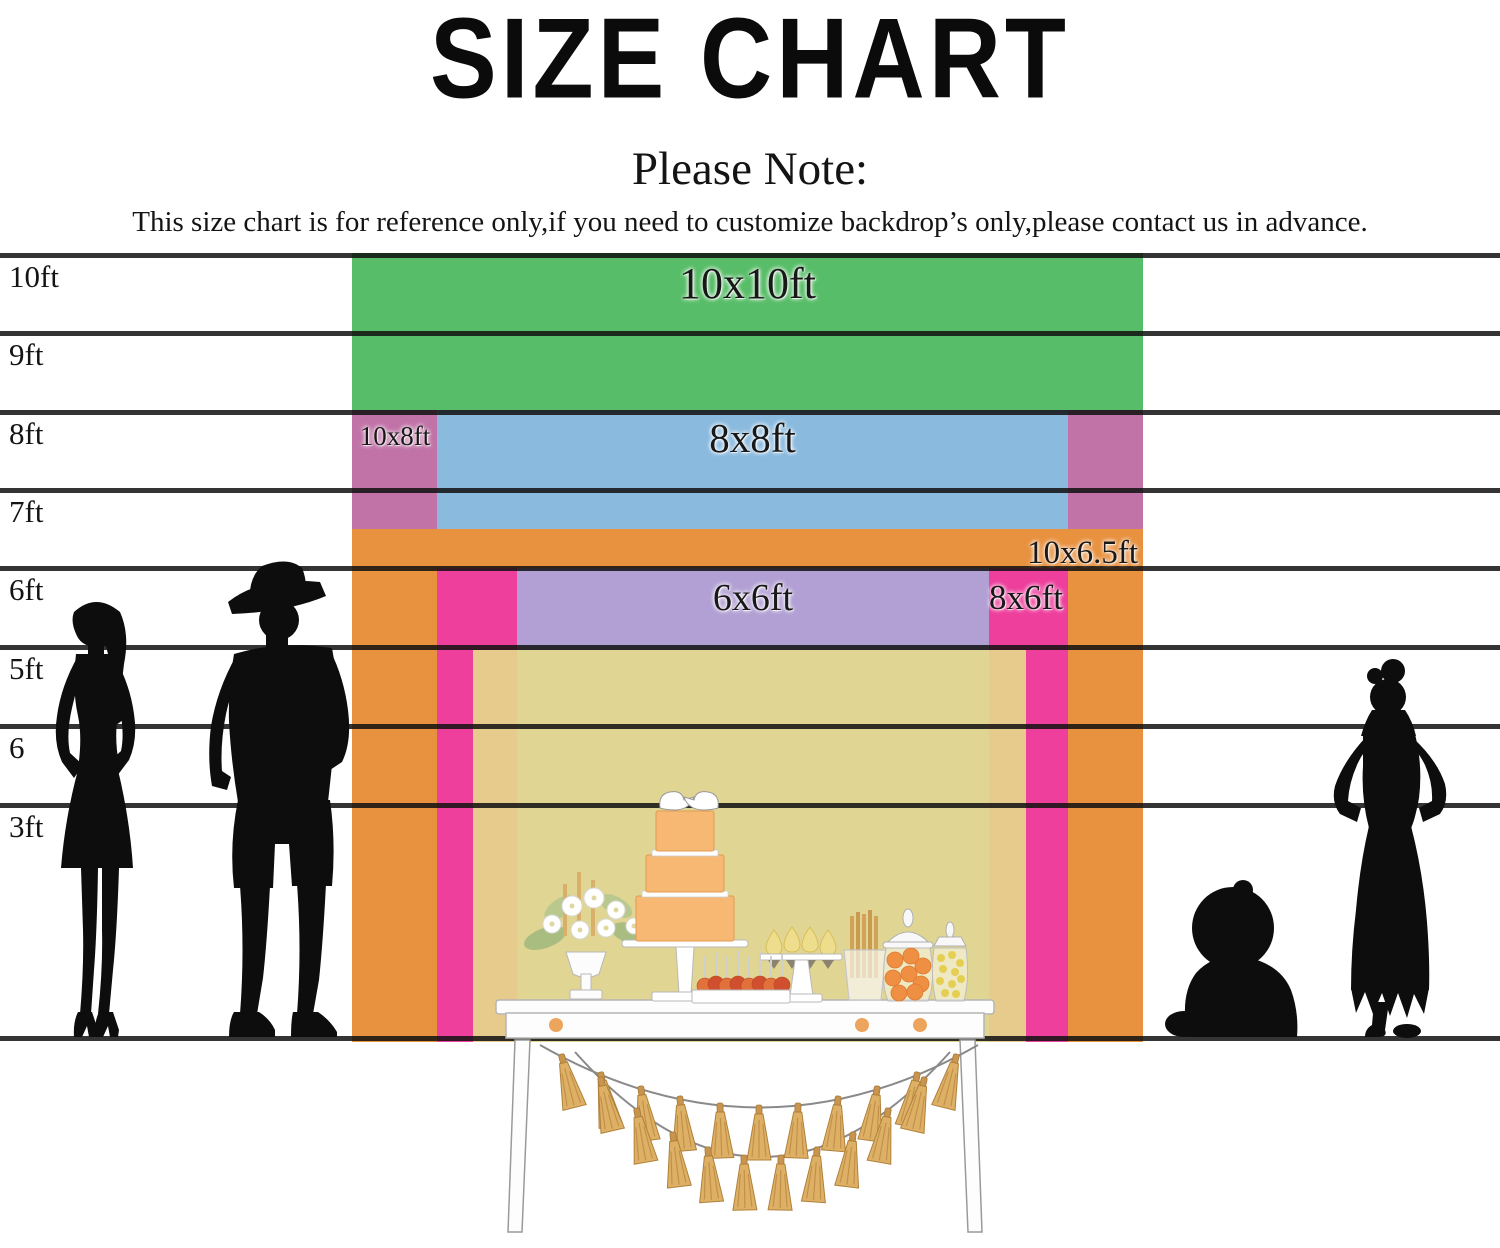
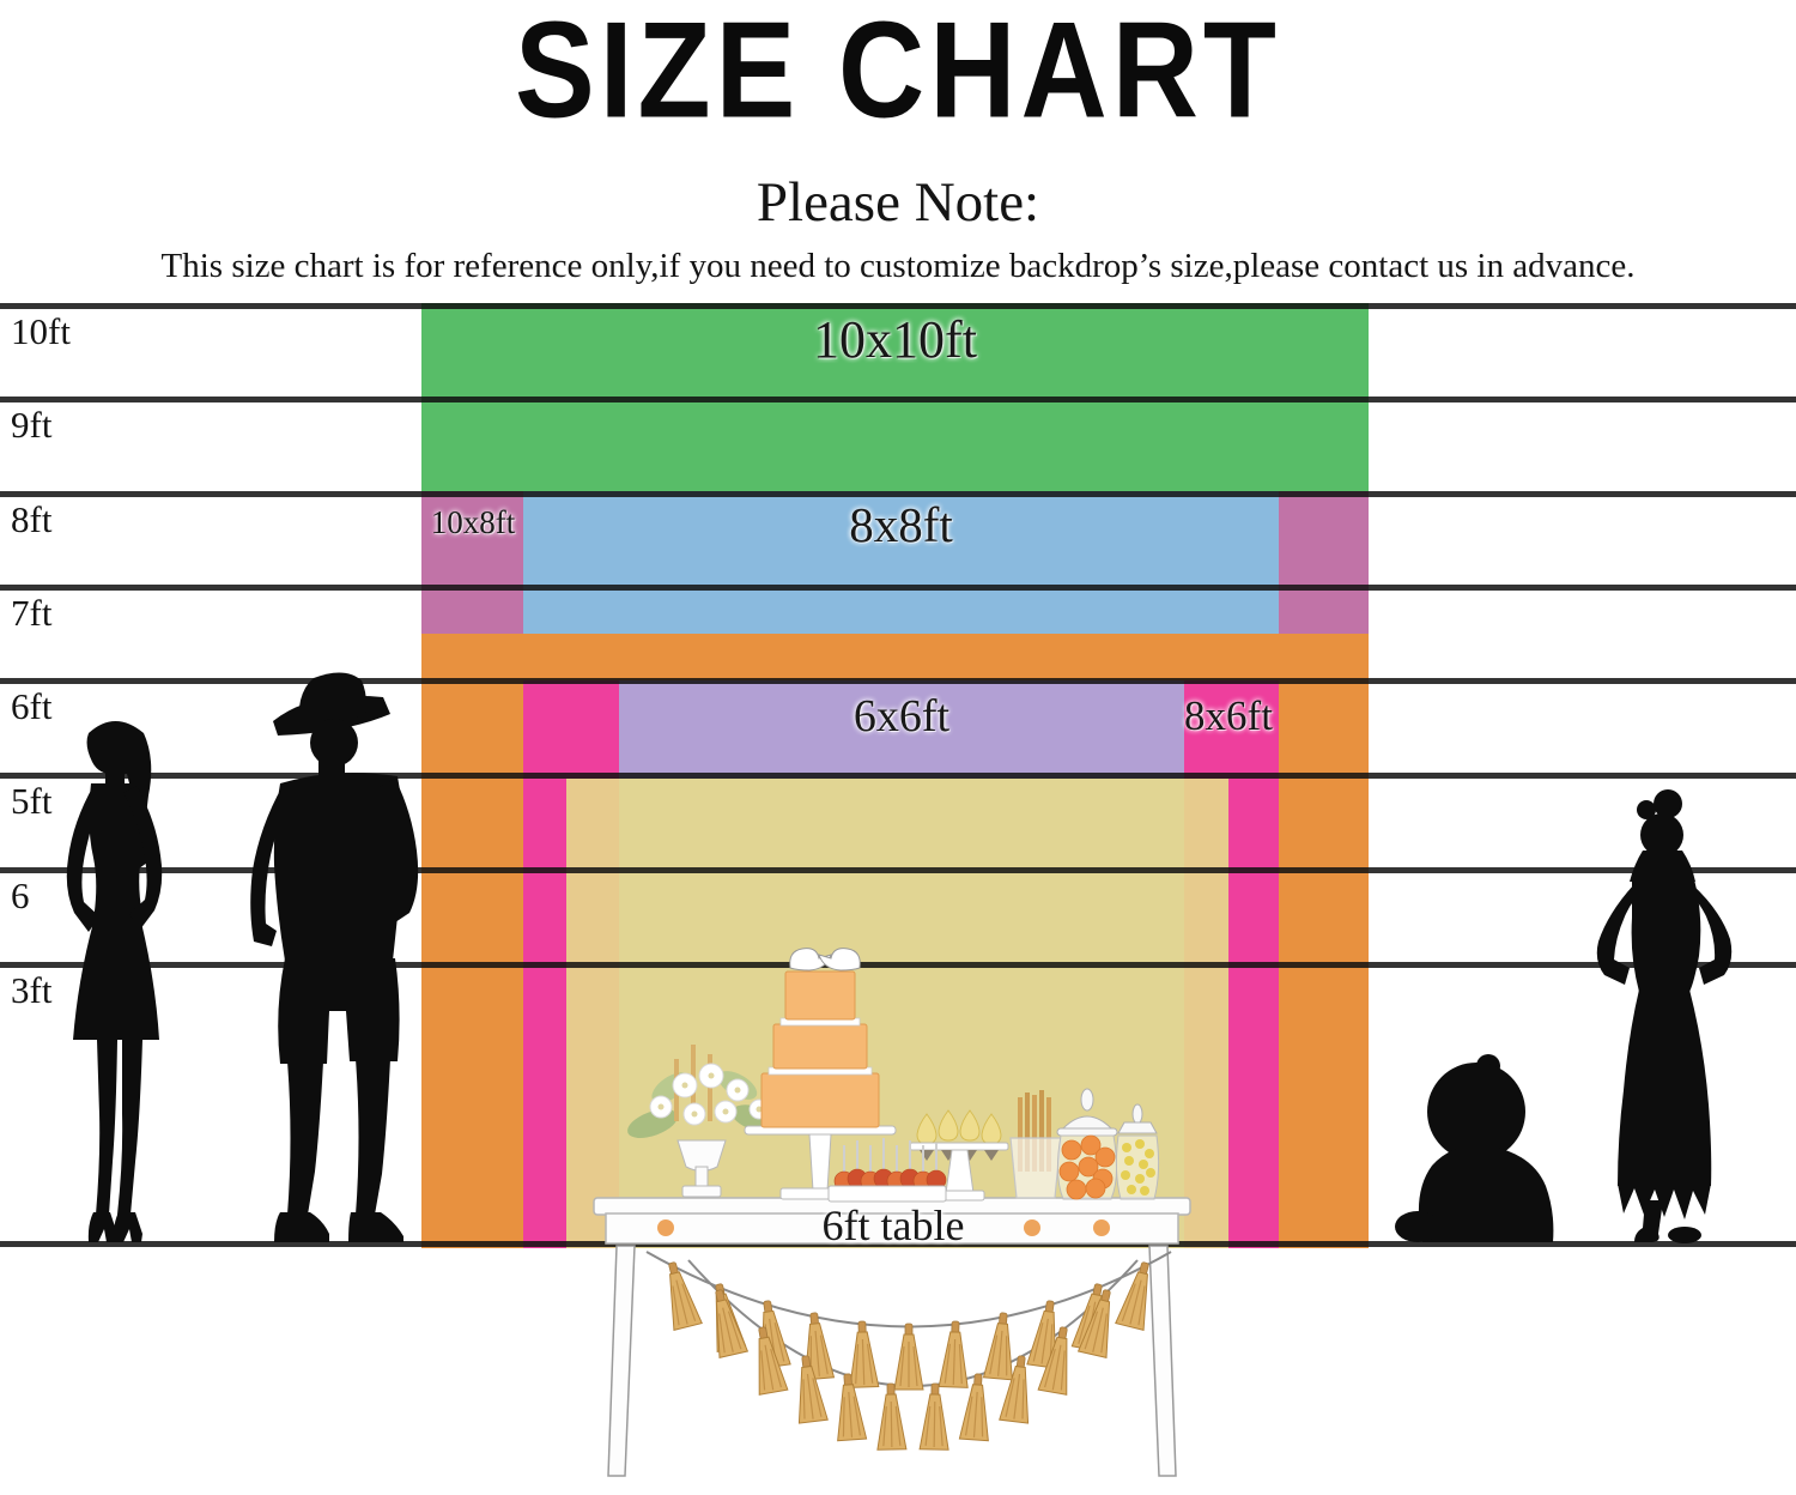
  SIZE CHART
  Please Note:
- This size chart is for reference only,if you need to customize backdrop’s only,please contact us in advance.
+ This size chart is for reference only,if you need to customize backdrop’s size,please contact us in advance.
  10ft
  9ft
  8ft
  7ft
  6ft
  5ft
  6
  3ft
  10x10ft
  10x8ft
  8x8ft
- 10x6.5ft
  6x6ft
  8x6ft
+ 6ft table
